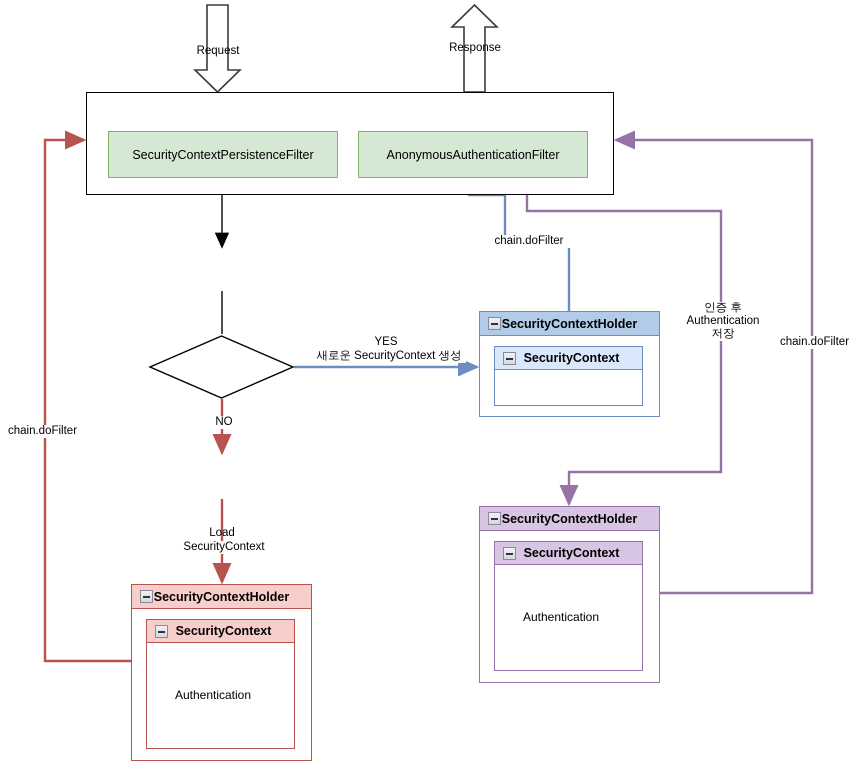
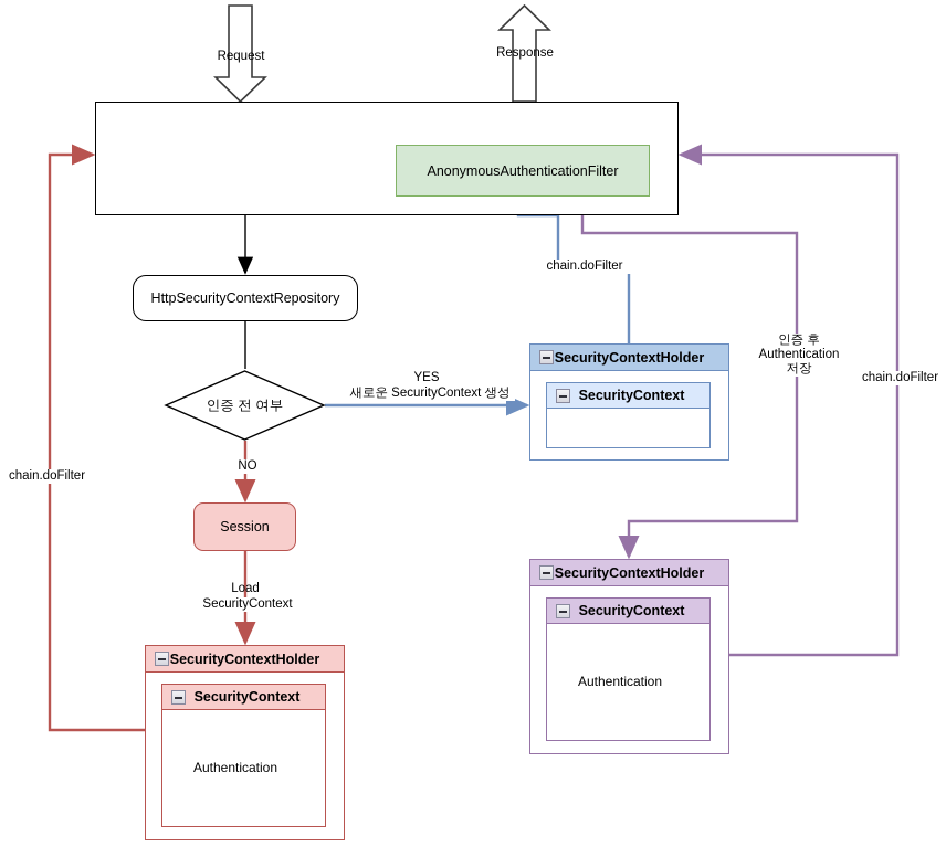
- SecurityContextPersistenceFilter
  AnonymousAuthenticationFilter
+ HttpSecurityContextRepository
+ 인증 전 여부
+ Session
  SecurityContextHolder
  SecurityContext
  SecurityContextHolder
  SecurityContext
  Authentication
  SecurityContextHolder
  SecurityContext
  Authentication
  Request
  Response
  YES
  새로운 SecurityContext 생성
  NO
  Load
  SecurityContext
  chain.doFilter
  chain.doFilter
  chain.doFilter
  인증 후
  Authentication
  저장
